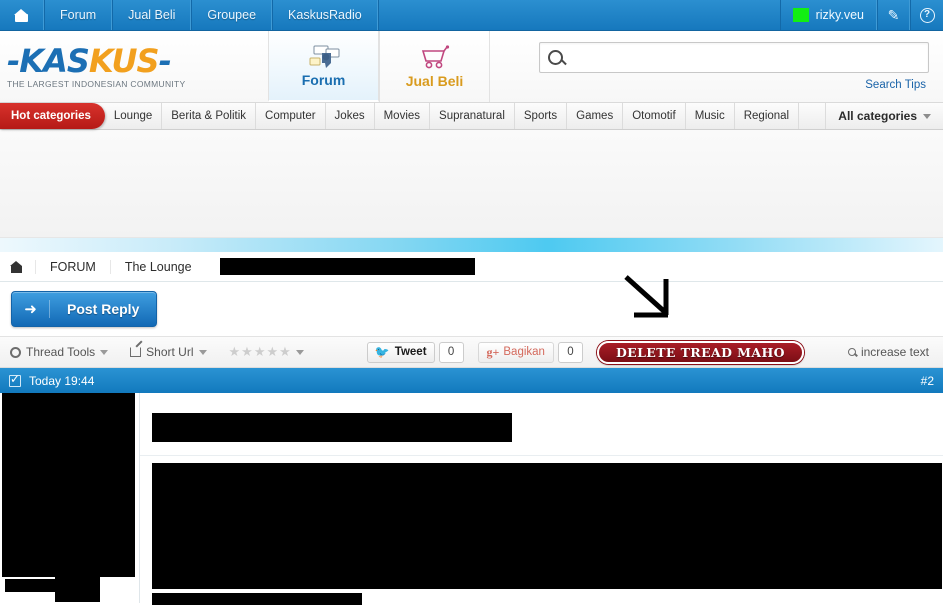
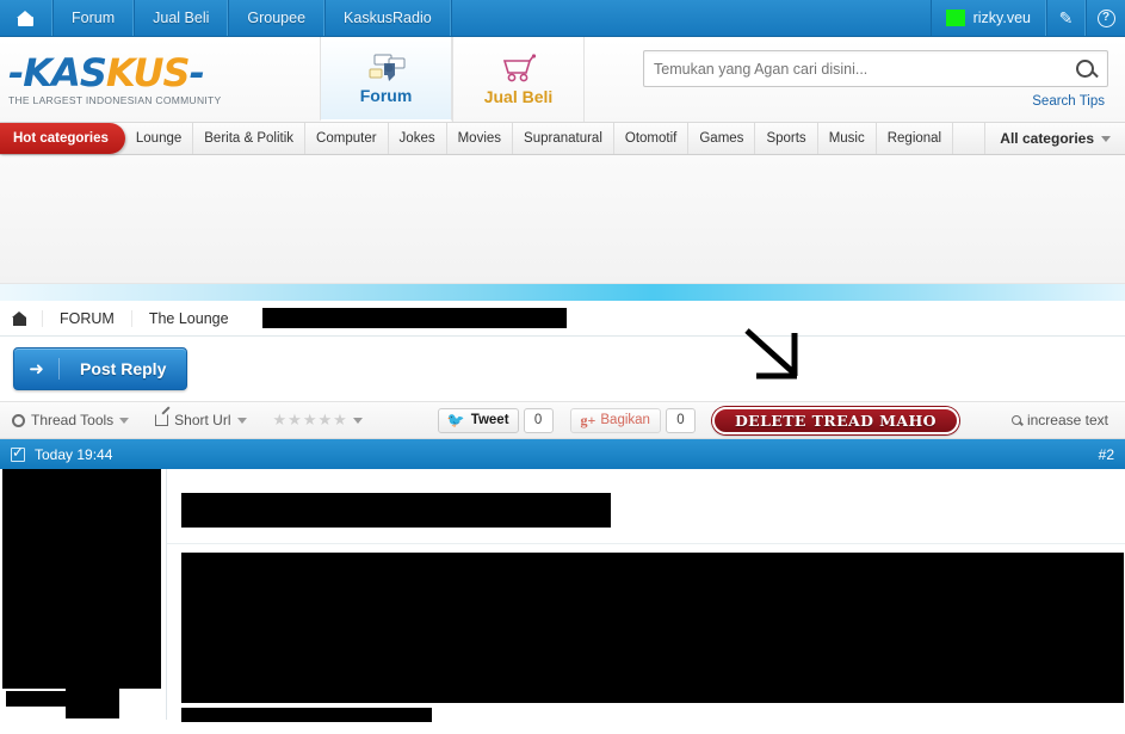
  Forum
  Jual Beli
  Groupee
  KaskusRadio
  rizky.veu
  ✎
  ?
  -KASKUS-
  THE LARGEST INDONESIAN COMMUNITY
  Forum
  Jual Beli
+ Temukan yang Agan cari disini...
  Search Tips
  Hot categories
  Lounge
  Berita & Politik
  Computer
  Jokes
  Movies
  Supranatural
- Sports
+ Otomotif
  Games
- Otomotif
+ Sports
  Music
  Regional
  All categories
  FORUM
  The Lounge
  ➜
  Post Reply
  Thread Tools
  Short Url
  ★
  ★
  ★
  ★
  ★
  🐦
  Tweet
  0
  g+
  Bagikan
  0
  DELETE TREAD MAHO
  increase text
  Today 19:44
  #2
